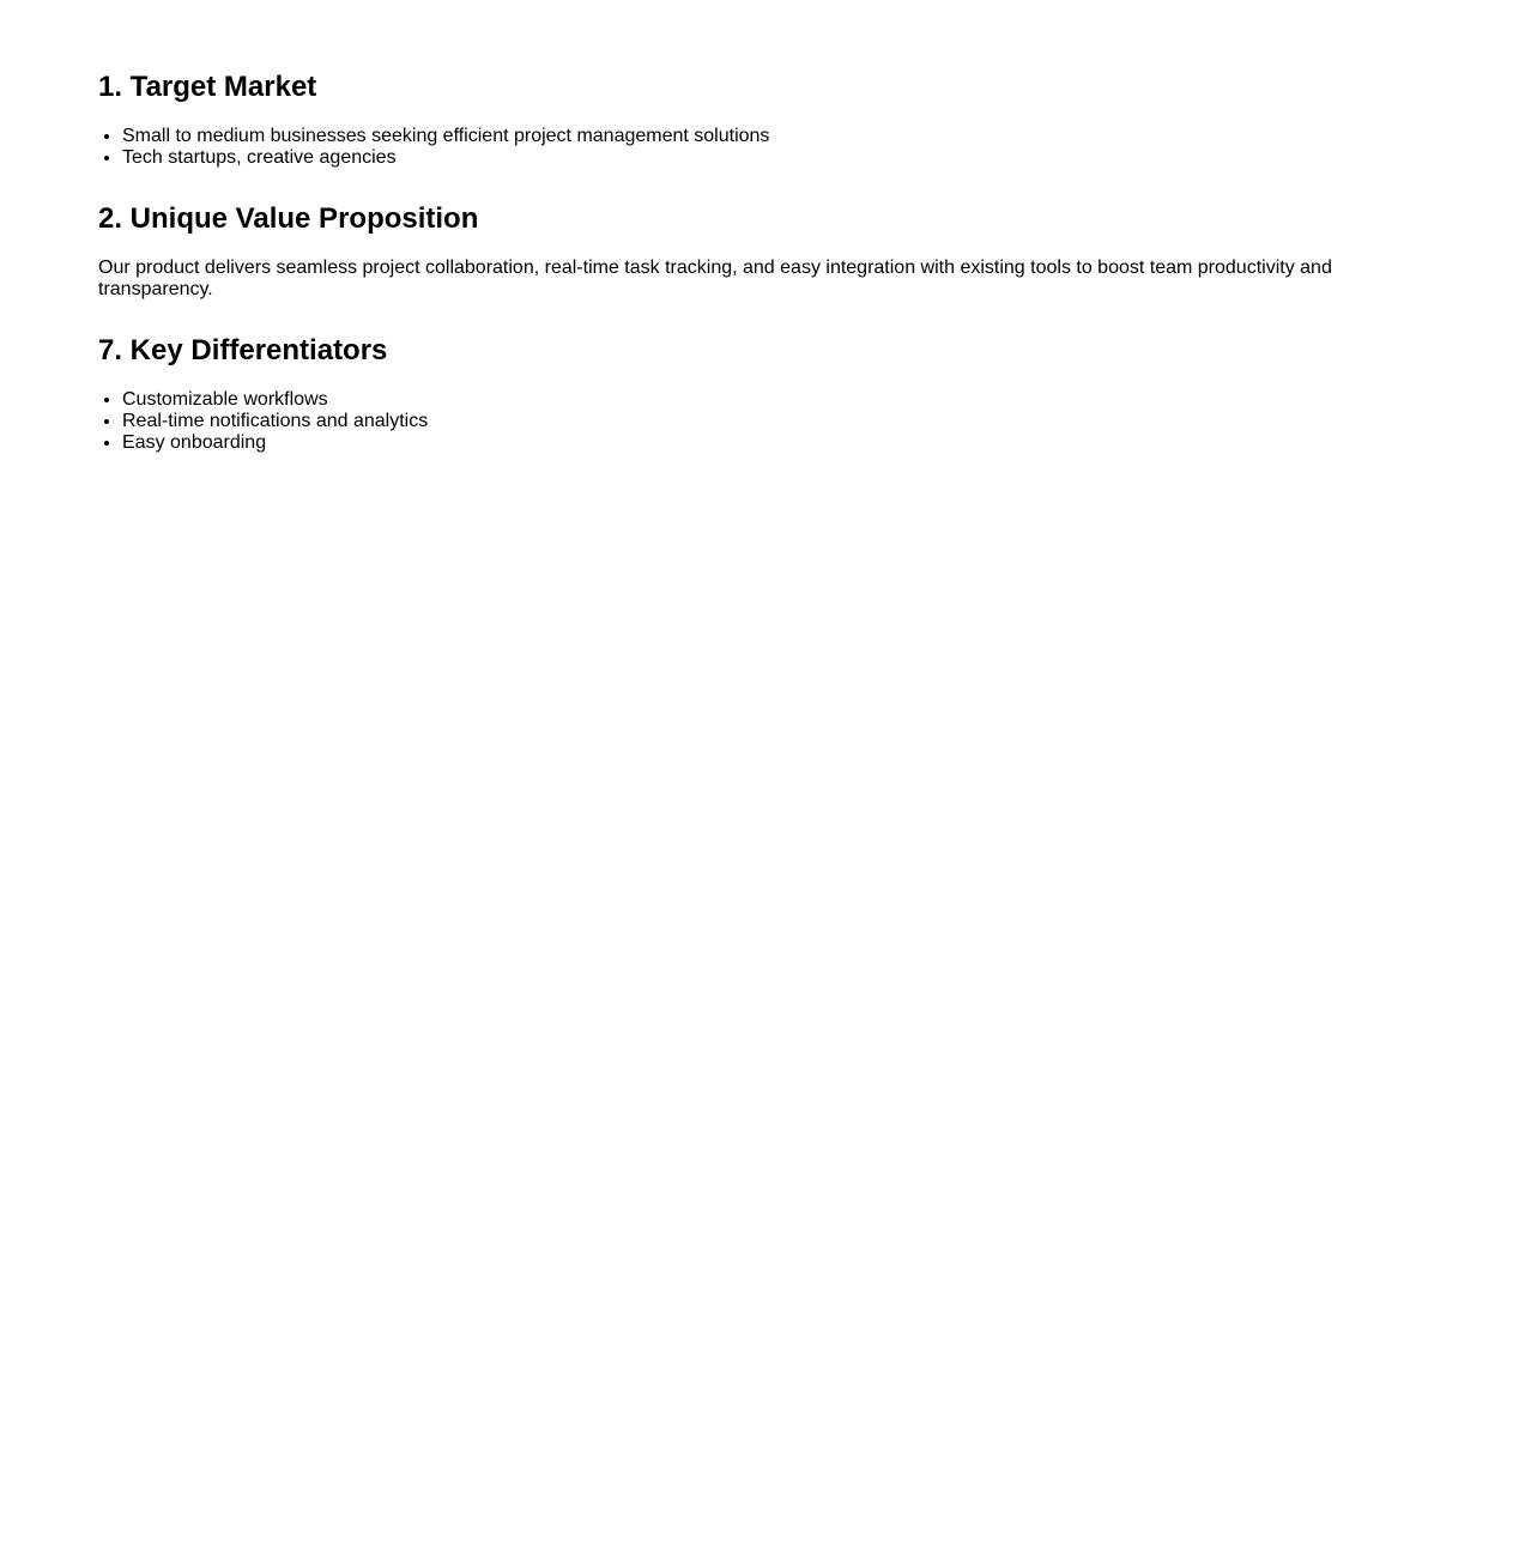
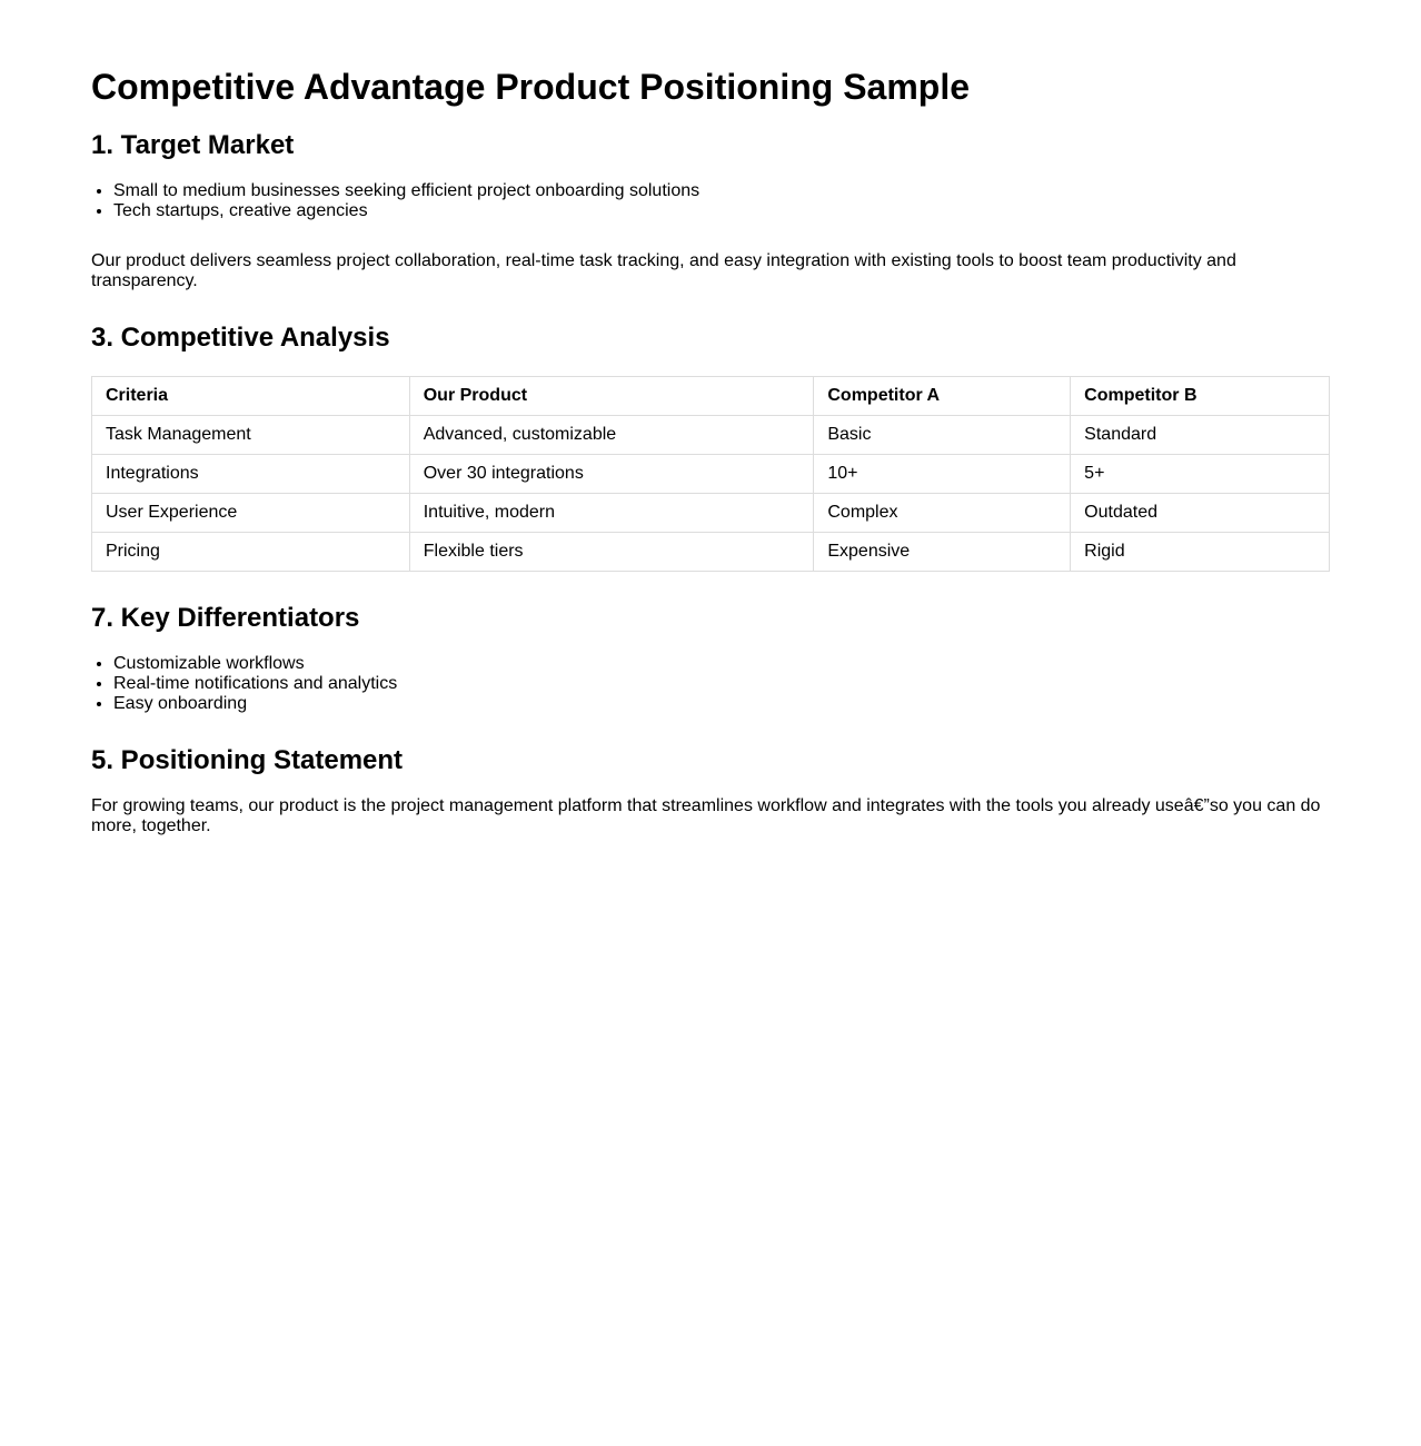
+ Competitive Advantage Product Positioning Sample
  1. Target Market
- Small to medium businesses seeking efficient project management solutions
+ Small to medium businesses seeking efficient project onboarding solutions
  Tech startups, creative agencies
- 2. Unique Value Proposition
  Our product delivers seamless project collaboration, real-time task tracking, and easy integration with existing tools to boost team productivity and transparency.
+ 3. Competitive Analysis
+ Criteria	Our Product	Competitor A	Competitor B
+ Task Management	Advanced, customizable	Basic	Standard
+ Integrations	Over 30 integrations	10+	5+
+ User Experience	Intuitive, modern	Complex	Outdated
+ Pricing	Flexible tiers	Expensive	Rigid
  7. Key Differentiators
  Customizable workflows
  Real-time notifications and analytics
  Easy onboarding
+ 5. Positioning Statement
+ For growing teams, our product is the project management platform that streamlines workflow and integrates with the tools you already useâ€”so you can do more, together.
